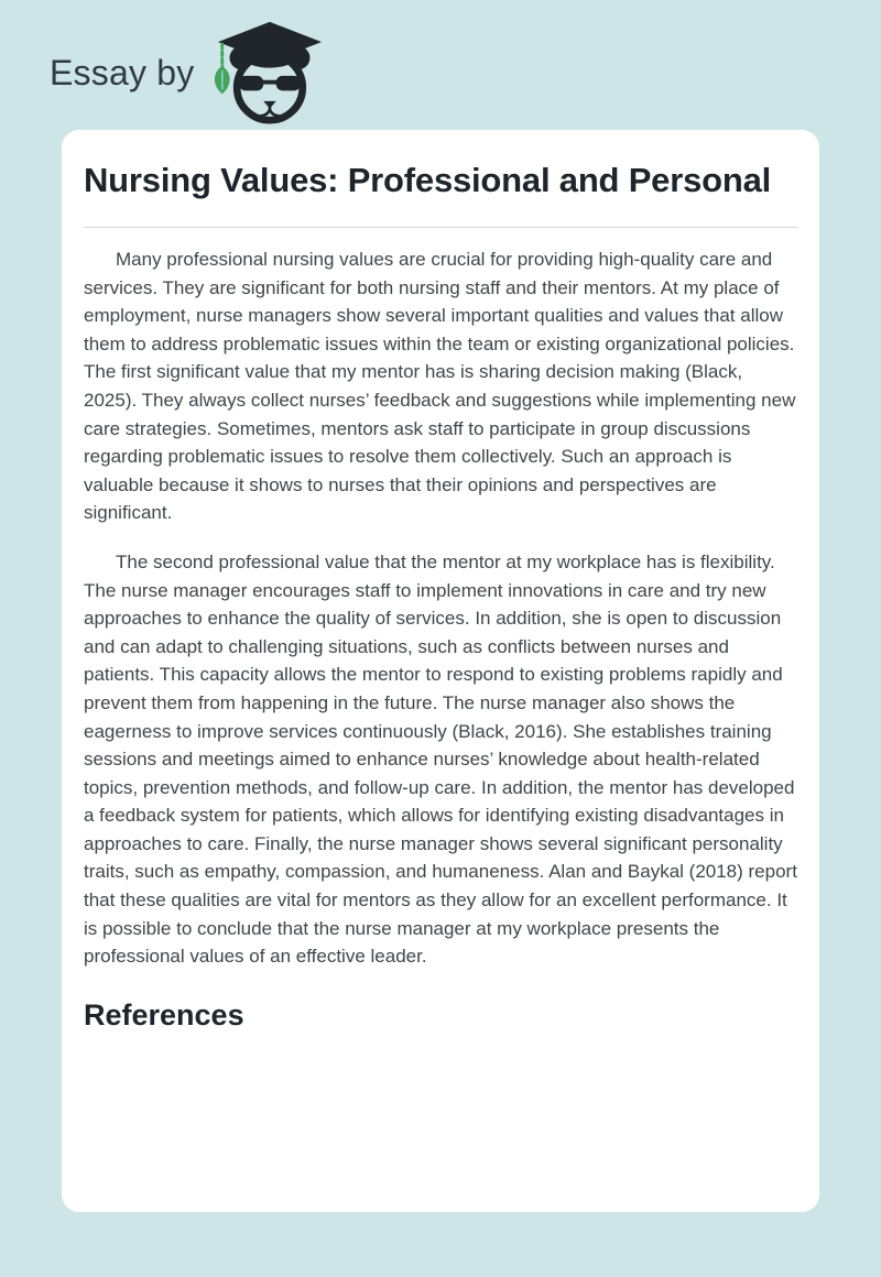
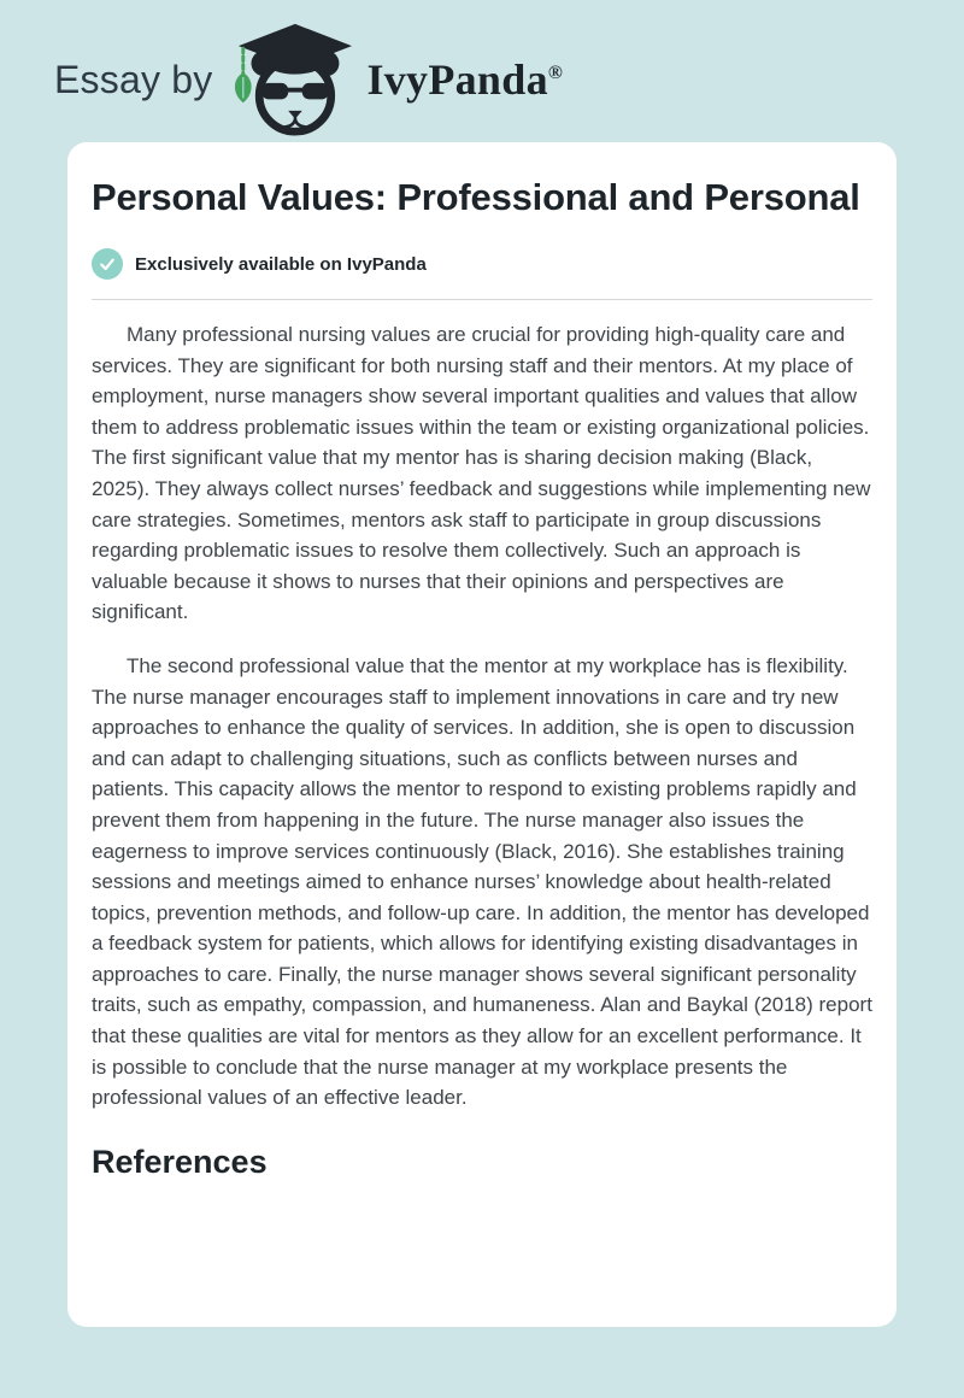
  Essay by
+ IvyPanda®
- Nursing Values: Professional and Personal
+ Personal Values: Professional and Personal
+ Exclusively available on IvyPanda
  Many professional nursing values are crucial for providing high-quality care and services. They are significant for both nursing staff and their mentors. At my place of employment, nurse managers show several important qualities and values that allow them to address problematic issues within the team or existing organizational policies. The first significant value that my mentor has is sharing decision making (Black, 2025). They always collect nurses’ feedback and suggestions while implementing new care strategies. Sometimes, mentors ask staff to participate in group discussions regarding problematic issues to resolve them collectively. Such an approach is valuable because it shows to nurses that their opinions and perspectives are significant.
- The second professional value that the mentor at my workplace has is flexibility. The nurse manager encourages staff to implement innovations in care and try new approaches to enhance the quality of services. In addition, she is open to discussion and can adapt to challenging situations, such as conflicts between nurses and patients. This capacity allows the mentor to respond to existing problems rapidly and prevent them from happening in the future. The nurse manager also shows the eagerness to improve services continuously (Black, 2016). She establishes training sessions and meetings aimed to enhance nurses’ knowledge about health-related topics, prevention methods, and follow-up care. In addition, the mentor has developed a feedback system for patients, which allows for identifying existing disadvantages in approaches to care. Finally, the nurse manager shows several significant personality traits, such as empathy, compassion, and humaneness. Alan and Baykal (2018) report that these qualities are vital for mentors as they allow for an excellent performance. It is possible to conclude that the nurse manager at my workplace presents the professional values of an effective leader.
+ The second professional value that the mentor at my workplace has is flexibility. The nurse manager encourages staff to implement innovations in care and try new approaches to enhance the quality of services. In addition, she is open to discussion and can adapt to challenging situations, such as conflicts between nurses and patients. This capacity allows the mentor to respond to existing problems rapidly and prevent them from happening in the future. The nurse manager also issues the eagerness to improve services continuously (Black, 2016). She establishes training sessions and meetings aimed to enhance nurses’ knowledge about health-related topics, prevention methods, and follow-up care. In addition, the mentor has developed a feedback system for patients, which allows for identifying existing disadvantages in approaches to care. Finally, the nurse manager shows several significant personality traits, such as empathy, compassion, and humaneness. Alan and Baykal (2018) report that these qualities are vital for mentors as they allow for an excellent performance. It is possible to conclude that the nurse manager at my workplace presents the professional values of an effective leader.
  References
